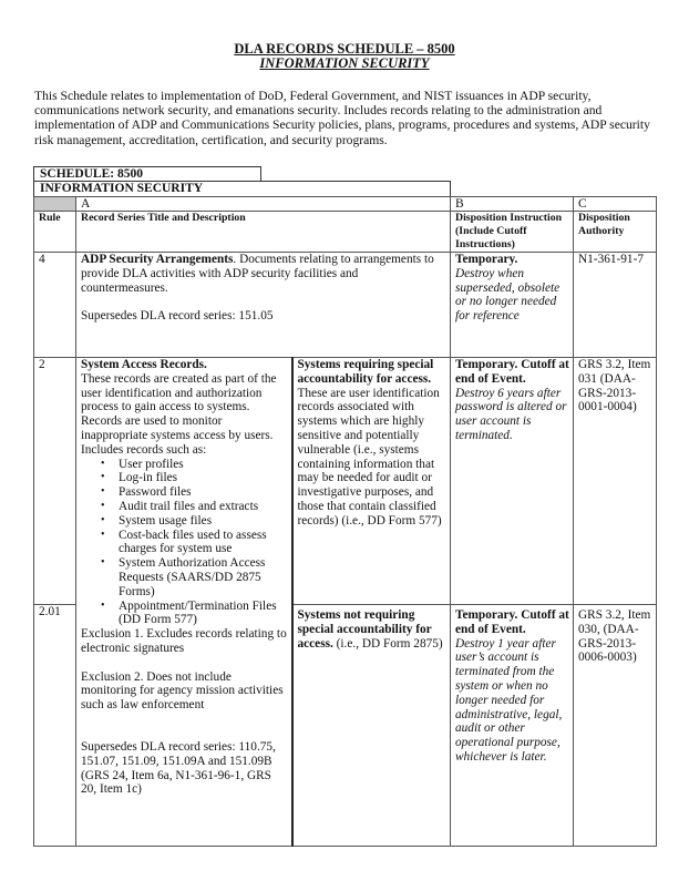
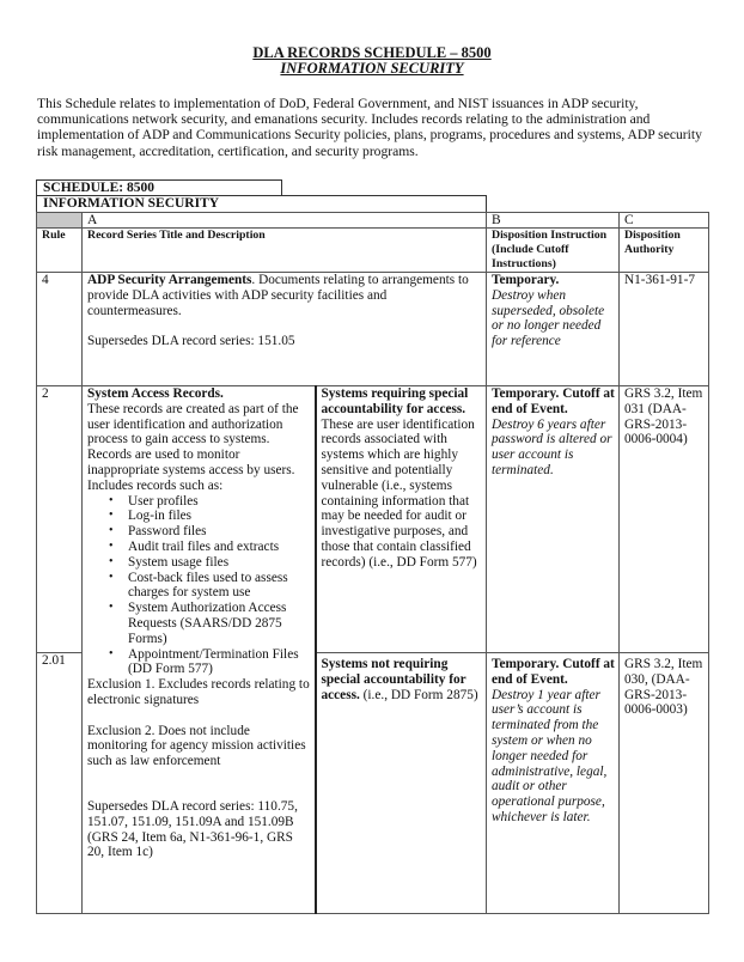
  DLA RECORDS SCHEDULE – 8500
  INFORMATION SECURITY
  This Schedule relates to implementation of DoD, Federal Government, and NIST issuances in ADP security, communications network security, and emanations security. Includes records relating to the administration and implementation of ADP and Communications Security policies, plans, programs, procedures and systems, ADP security risk management, accreditation, certification, and security programs.
  SCHEDULE: 8500
  INFORMATION SECURITY
  	A	B	C
  Rule	Record Series Title and Description	Disposition Instruction (Include Cutoff Instructions)	Disposition Authority
  4	ADP Security Arrangements. Documents relating to arrangements to provide DLA activities with ADP security facilities and countermeasures. Supersedes DLA record series: 151.05	Temporary. Destroy when superseded, obsolete or no longer needed for reference	N1-361-91-7
- 2	System Access Records. These records are created as part of the user identification and authorization process to gain access to systems. Records are used to monitor inappropriate systems access by users. Includes records such as: User profiles Log-in files Password files Audit trail files and extracts System usage files Cost-back files used to assess charges for system use System Authorization Access Requests (SAARS/DD 2875 Forms) Appointment/Termination Files (DD Form 577) Exclusion 1. Excludes records relating to electronic signatures Exclusion 2. Does not include monitoring for agency mission activities such as law enforcement Supersedes DLA record series: 110.75, 151.07, 151.09, 151.09A and 151.09B (GRS 24, Item 6a, N1-361-96-1, GRS 20, Item 1c)	Systems requiring special accountability for access. These are user identification records associated with systems which are highly sensitive and potentially vulnerable (i.e., systems containing information that may be needed for audit or investigative purposes, and those that contain classified records) (i.e., DD Form 577)	Temporary. Cutoff at end of Event. Destroy 6 years after password is altered or user account is terminated.	GRS 3.2, Item 031 (DAA-GRS-2013-0001-0004)
+ 2	System Access Records. These records are created as part of the user identification and authorization process to gain access to systems. Records are used to monitor inappropriate systems access by users. Includes records such as: User profiles Log-in files Password files Audit trail files and extracts System usage files Cost-back files used to assess charges for system use System Authorization Access Requests (SAARS/DD 2875 Forms) Appointment/Termination Files (DD Form 577) Exclusion 1. Excludes records relating to electronic signatures Exclusion 2. Does not include monitoring for agency mission activities such as law enforcement Supersedes DLA record series: 110.75, 151.07, 151.09, 151.09A and 151.09B (GRS 24, Item 6a, N1-361-96-1, GRS 20, Item 1c)	Systems requiring special accountability for access. These are user identification records associated with systems which are highly sensitive and potentially vulnerable (i.e., systems containing information that may be needed for audit or investigative purposes, and those that contain classified records) (i.e., DD Form 577)	Temporary. Cutoff at end of Event. Destroy 6 years after password is altered or user account is terminated.	GRS 3.2, Item 031 (DAA-GRS-2013-0006-0004)
  2.01	Systems not requiring special accountability for access. (i.e., DD Form 2875)	Temporary. Cutoff at end of Event. Destroy 1 year after user’s account is terminated from the system or when no longer needed for administrative, legal, audit or other operational purpose, whichever is later.	GRS 3.2, Item 030, (DAA-GRS-2013-0006-0003)
